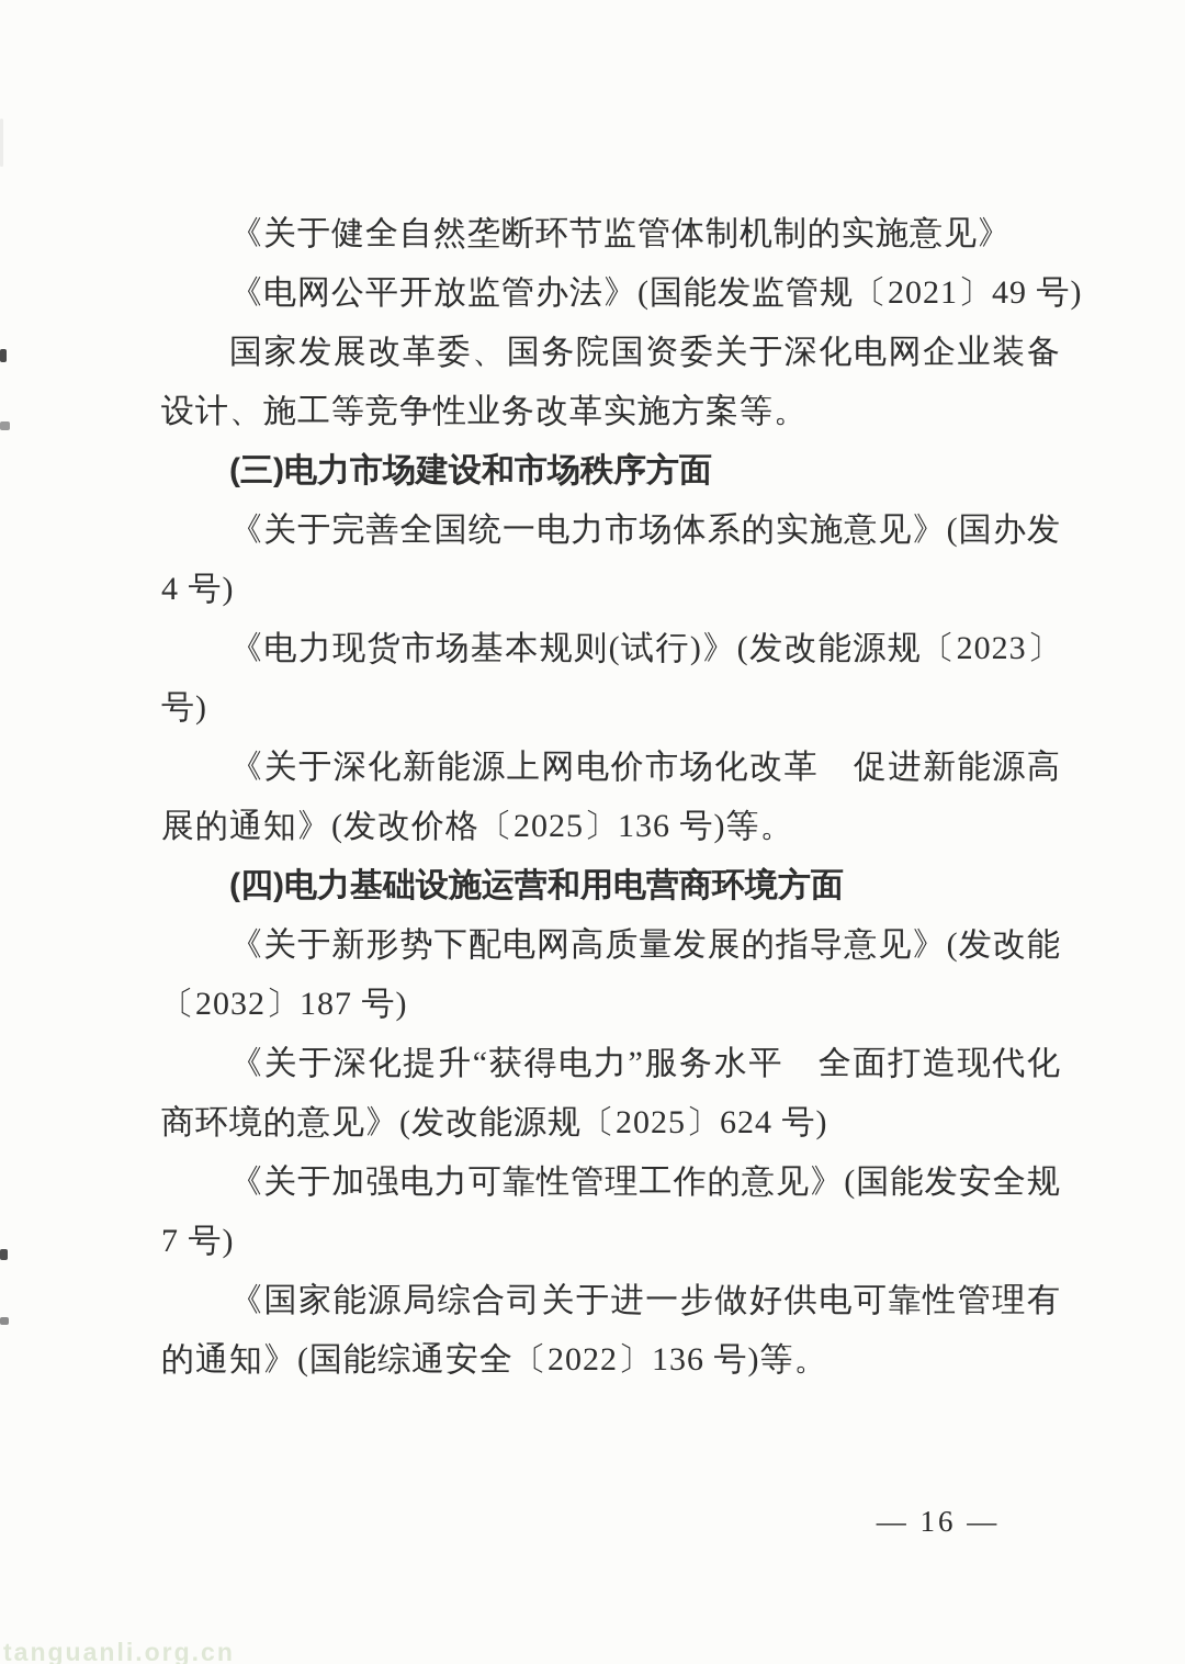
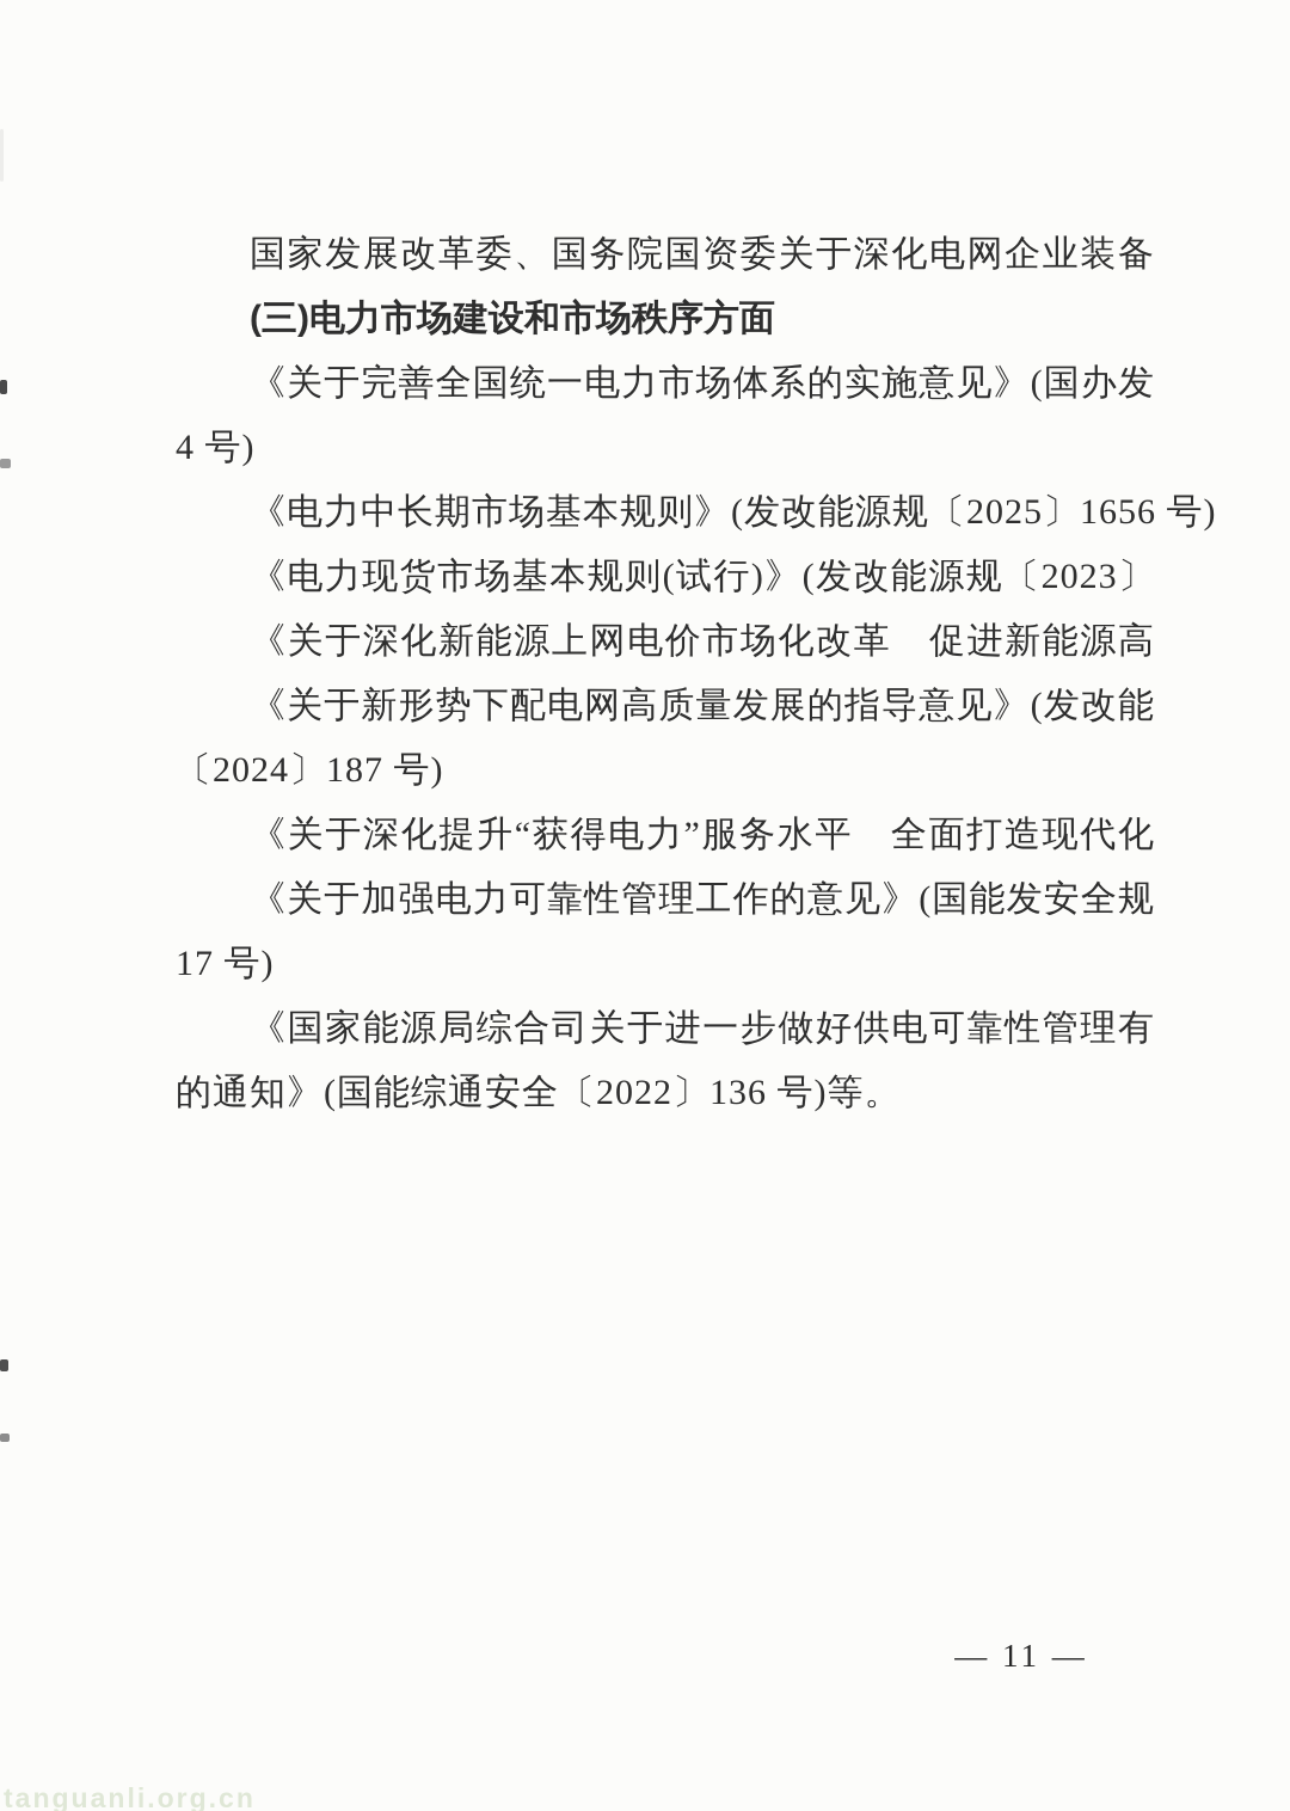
- 《关于健全自然垄断环节监管体制机制的实施意见》
- 《电网公平开放监管办法》(国能发监管规〔2021〕49 号)
  国家发展改革委、国务院国资委关于深化电网企业装备
- 设计、施工等竞争性业务改革实施方案等。
  (三)电力市场建设和市场秩序方面
  《关于完善全国统一电力市场体系的实施意见》(国办发
  4 号)
+ 《电力中长期市场基本规则》(发改能源规〔2025〕1656 号)
  《电力现货市场基本规则(试行)》(发改能源规〔2023〕
- 号)
  《关于深化新能源上网电价市场化改革 促进新能源高
- 展的通知》(发改价格〔2025〕136 号)等。
- (四)电力基础设施运营和用电营商环境方面
  《关于新形势下配电网高质量发展的指导意见》(发改能
- 〔2032〕187 号)
+ 〔2024〕187 号)
  《关于深化提升“获得电力”服务水平 全面打造现代化
- 商环境的意见》(发改能源规〔2025〕624 号)
  《关于加强电力可靠性管理工作的意见》(国能发安全规
- 7 号)
+ 17 号)
  《国家能源局综合司关于进一步做好供电可靠性管理有
  的通知》(国能综通安全〔2022〕136 号)等。
- — 16 —
+ — 11 —
  tanguanli.org.cn
